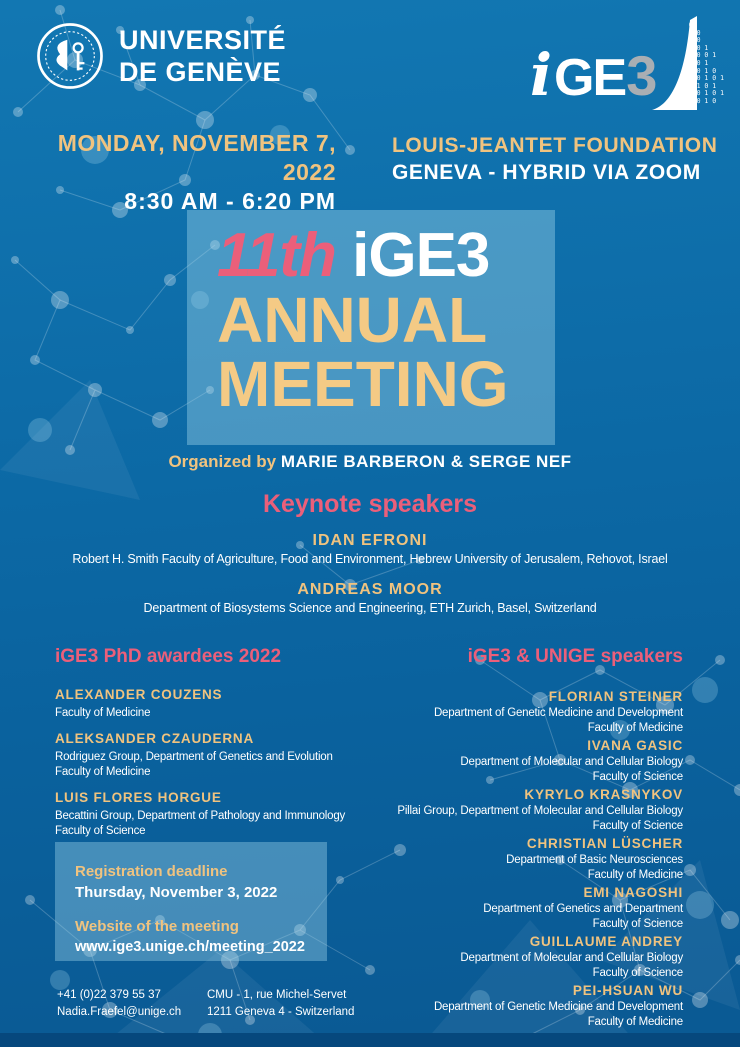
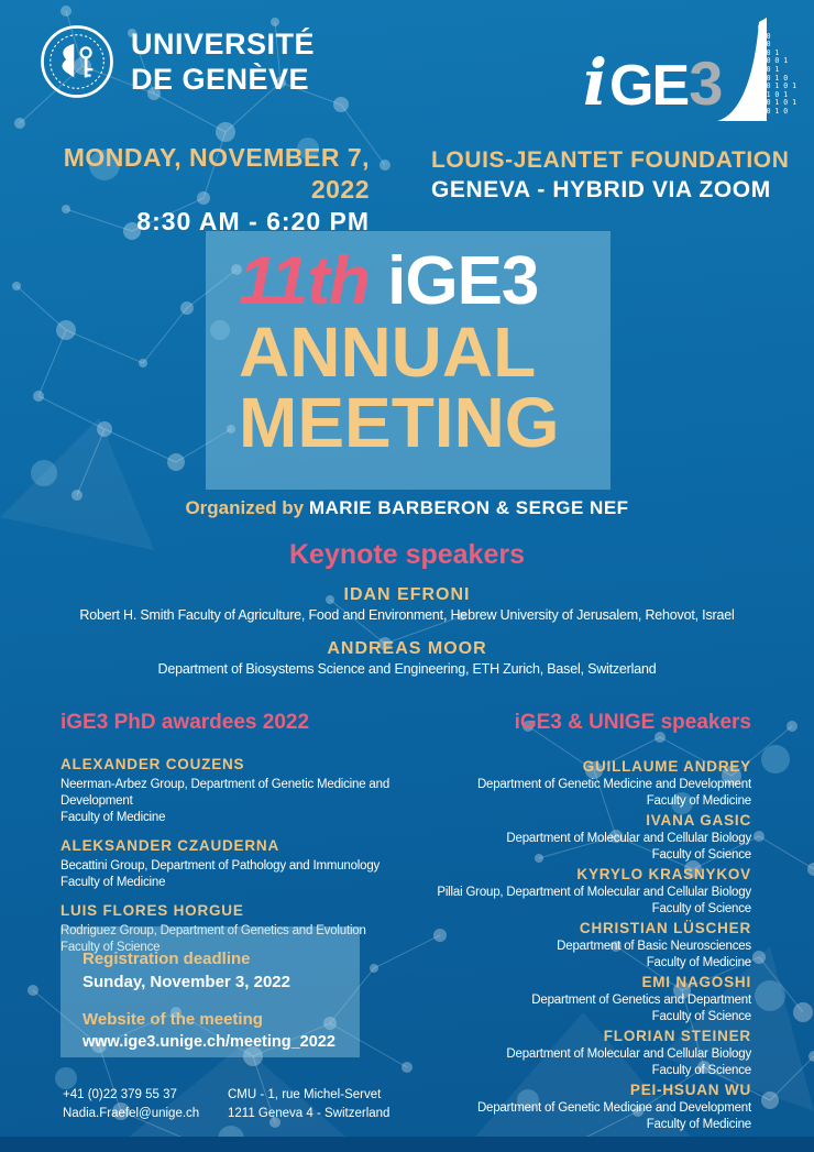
  UNIVERSITÉ
  DE GENÈVE
  i
  GE
  3
  0
  1 0
  1 0
  0 0 1
  1 0 0 1
  0 0 1
  1 0 1 0
  1 0 1 0 1
  0 1 0 1
  1 0 1 0 1
  1 0 1 0
  MONDAY, NOVEMBER 7, 2022
  8:30 AM - 6:20 PM
  LOUIS-JEANTET FOUNDATION
  GENEVA - HYBRID VIA ZOOM
  11th iGE3
  ANNUAL
  MEETING
  Organized by MARIE BARBERON & SERGE NEF
  Keynote speakers
  IDAN EFRONI
  Robert H. Smith Faculty of Agriculture, Food and Environment, Hebrew University of Jerusalem, Rehovot, Israel
  ANDREAS MOOR
  Department of Biosystems Science and Engineering, ETH Zurich, Basel, Switzerland
  iGE3 PhD awardees 2022
  ALEXANDER COUZENS
+ Neerman-Arbez Group, Department of Genetic Medicine and Development
  Faculty of Medicine
  ALEKSANDER CZAUDERNA
- Rodriguez Group, Department of Genetics and Evolution
+ Becattini Group, Department of Pathology and Immunology
  Faculty of Medicine
  LUIS FLORES HORGUE
- Becattini Group, Department of Pathology and Immunology
+ Rodriguez Group, Department of Genetics and Evolution
  Faculty of Science
  iGE3 & UNIGE speakers
- FLORIAN STEINER
+ GUILLAUME ANDREY
  Department of Genetic Medicine and Development
  Faculty of Medicine
  IVANA GASIC
  Department of Molecular and Cellular Biology
  Faculty of Science
  KYRYLO KRASNYKOV
  Pillai Group, Department of Molecular and Cellular Biology
  Faculty of Science
  CHRISTIAN LÜSCHER
  Department of Basic Neurosciences
  Faculty of Medicine
  EMI NAGOSHI
  Department of Genetics and Department
  Faculty of Science
- GUILLAUME ANDREY
+ FLORIAN STEINER
  Department of Molecular and Cellular Biology
  Faculty of Science
  PEI-HSUAN WU
  Department of Genetic Medicine and Development
  Faculty of Medicine
  Registration deadline
- Thursday, November 3, 2022
+ Sunday, November 3, 2022
  Website of the meeting
  www.ige3.unige.ch/meeting_2022
  +41 (0)22 379 55 37
  Nadia.Fraefel@unige.ch
  CMU - 1, rue Michel-Servet
  1211 Geneva 4 - Switzerland
